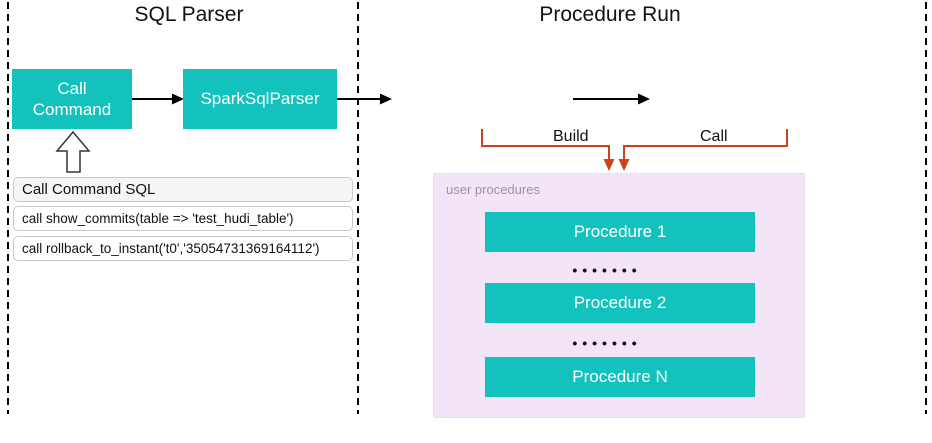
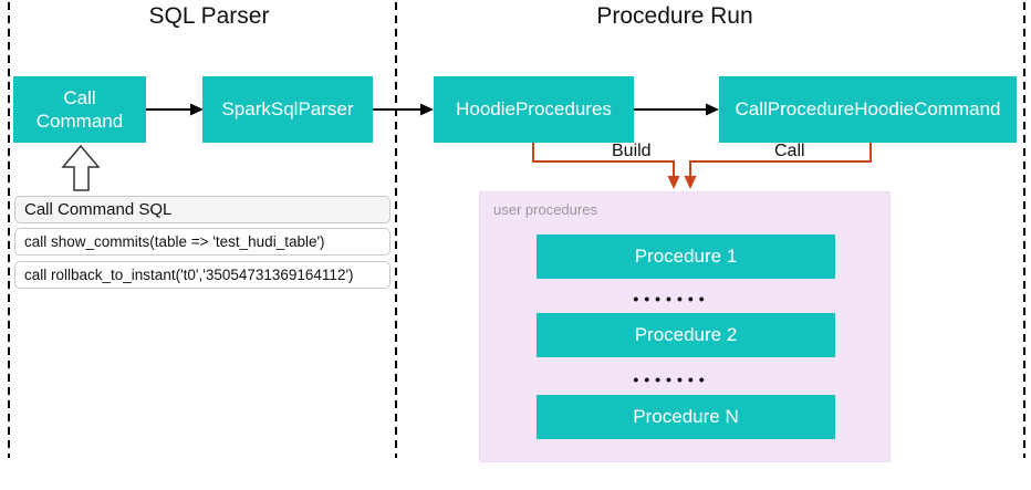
  SQL Parser
  Procedure Run
  Call
  Command
  SparkSqlParser
  Call Command SQL
  call show_commits(table => 'test_hudi_table')
  call rollback_to_instant('t0','35054731369164112')
+ HoodieProcedures
+ CallProcedureHoodieCommand
  Build
  Call
  user procedures
  Procedure 1
  •••••••
  Procedure 2
  •••••••
  Procedure N
